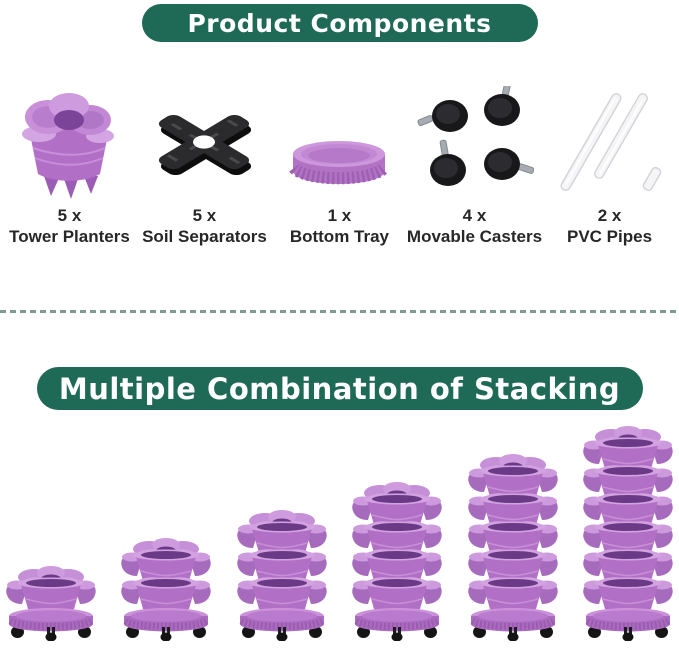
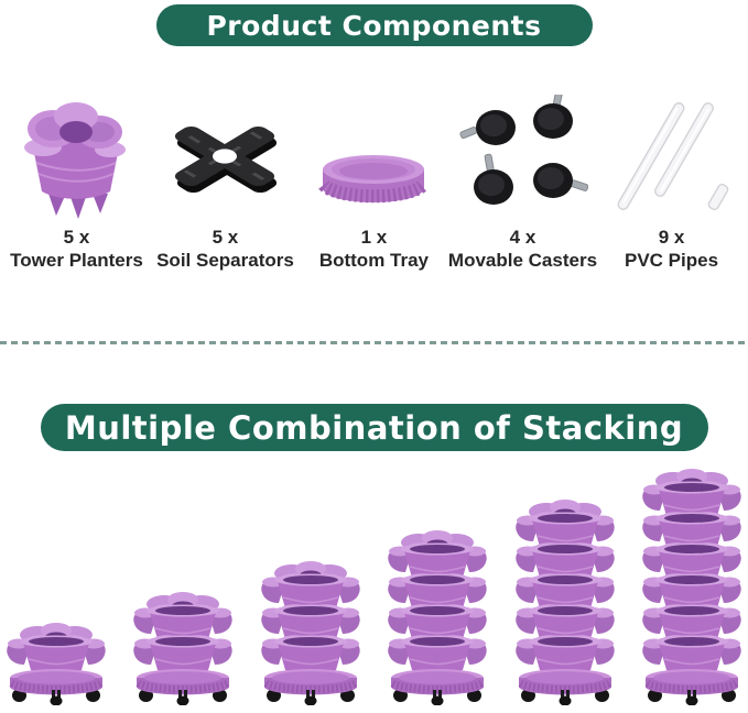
  Product Components
  5 x
  Tower Planters
  5 x
  Soil Separators
  1 x
  Bottom Tray
  4 x
  Movable Casters
- 2 x
+ 9 x
  PVC Pipes
  Multiple Combination of Stacking
